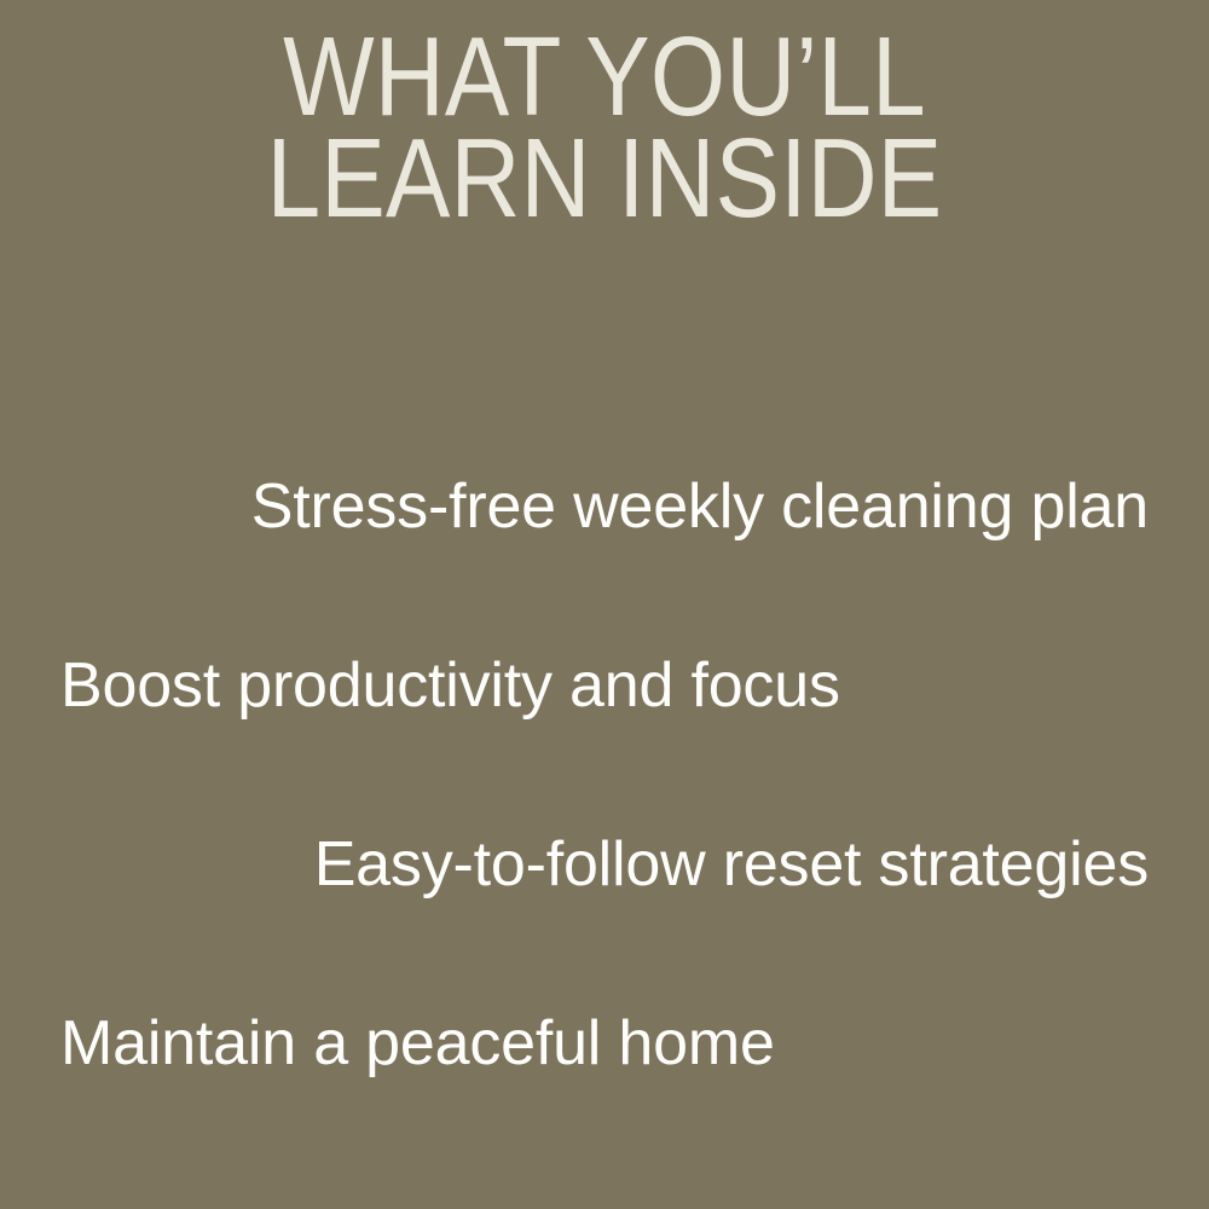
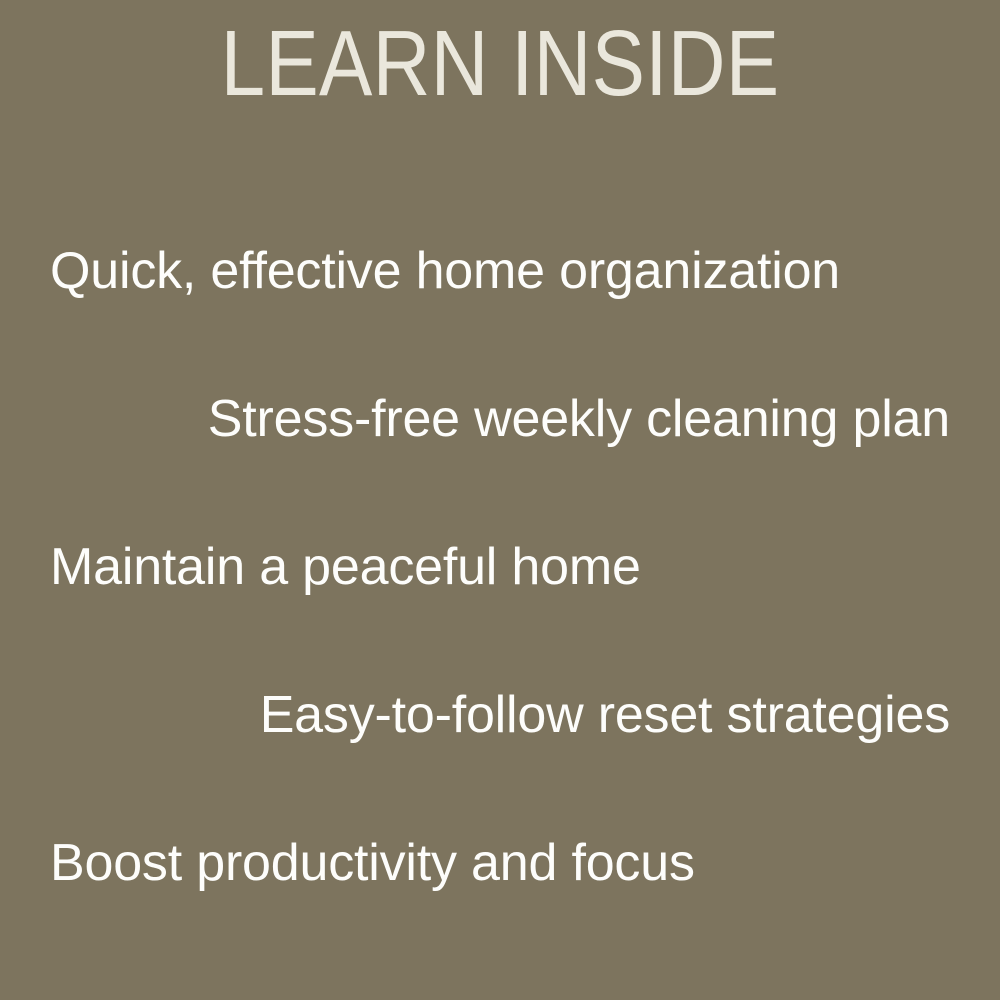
- WHAT YOU’LL
  LEARN INSIDE
+ Quick, effective home organization
  Stress-free weekly cleaning plan
- Boost productivity and focus
+ Maintain a peaceful home
  Easy-to-follow reset strategies
- Maintain a peaceful home
+ Boost productivity and focus
